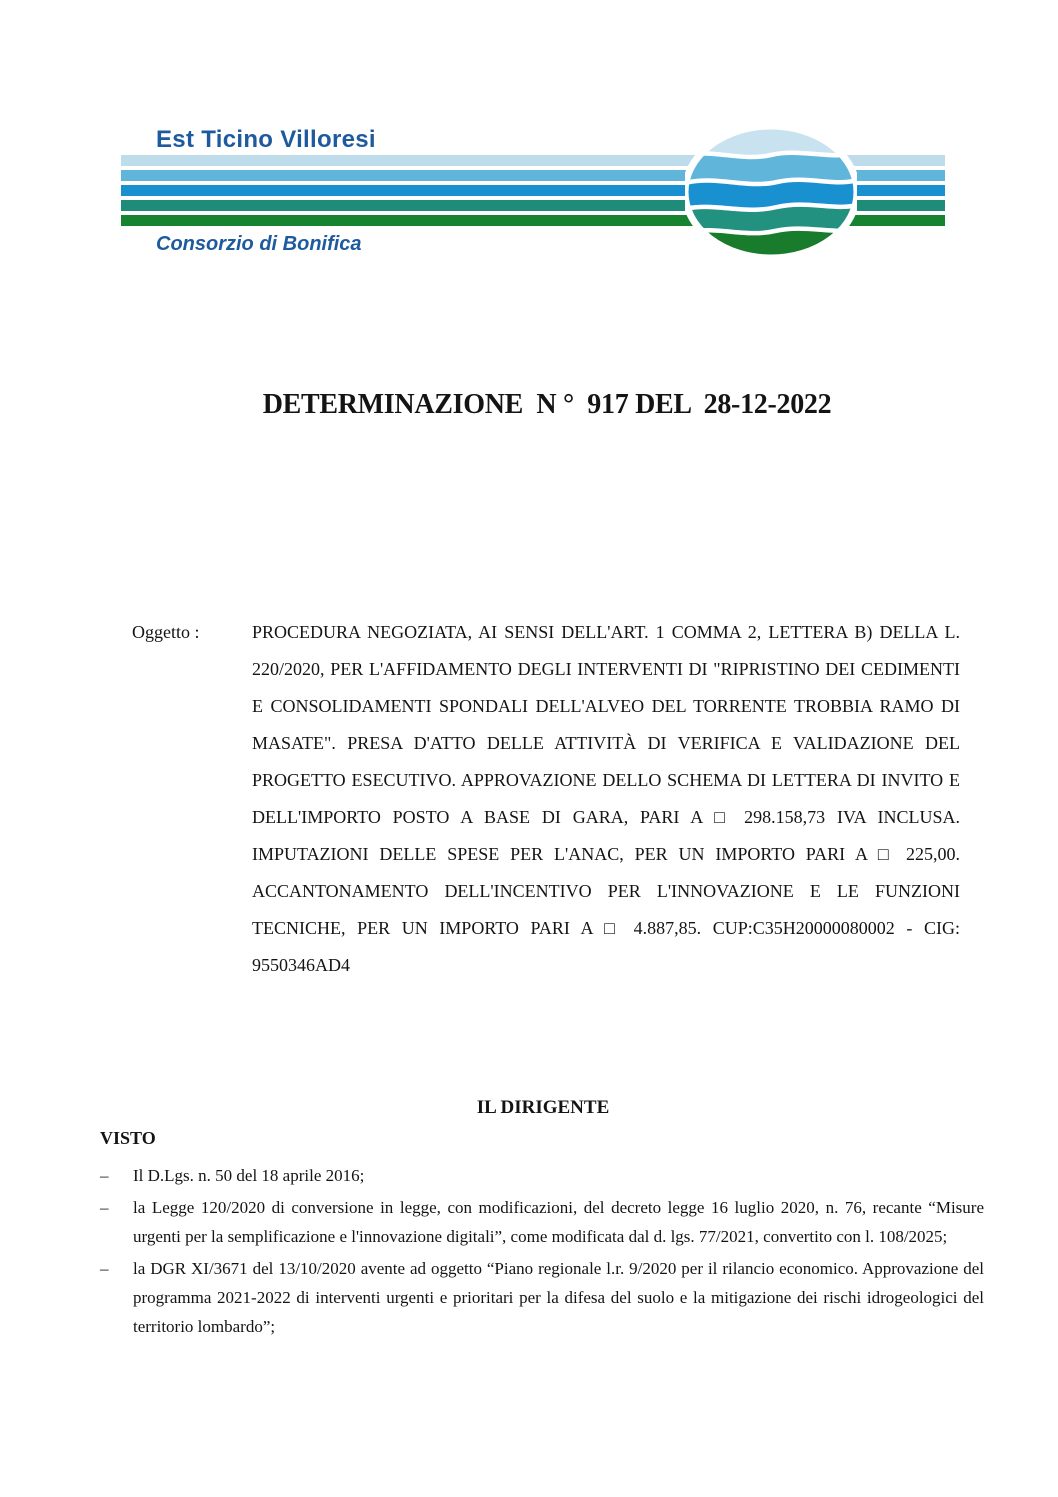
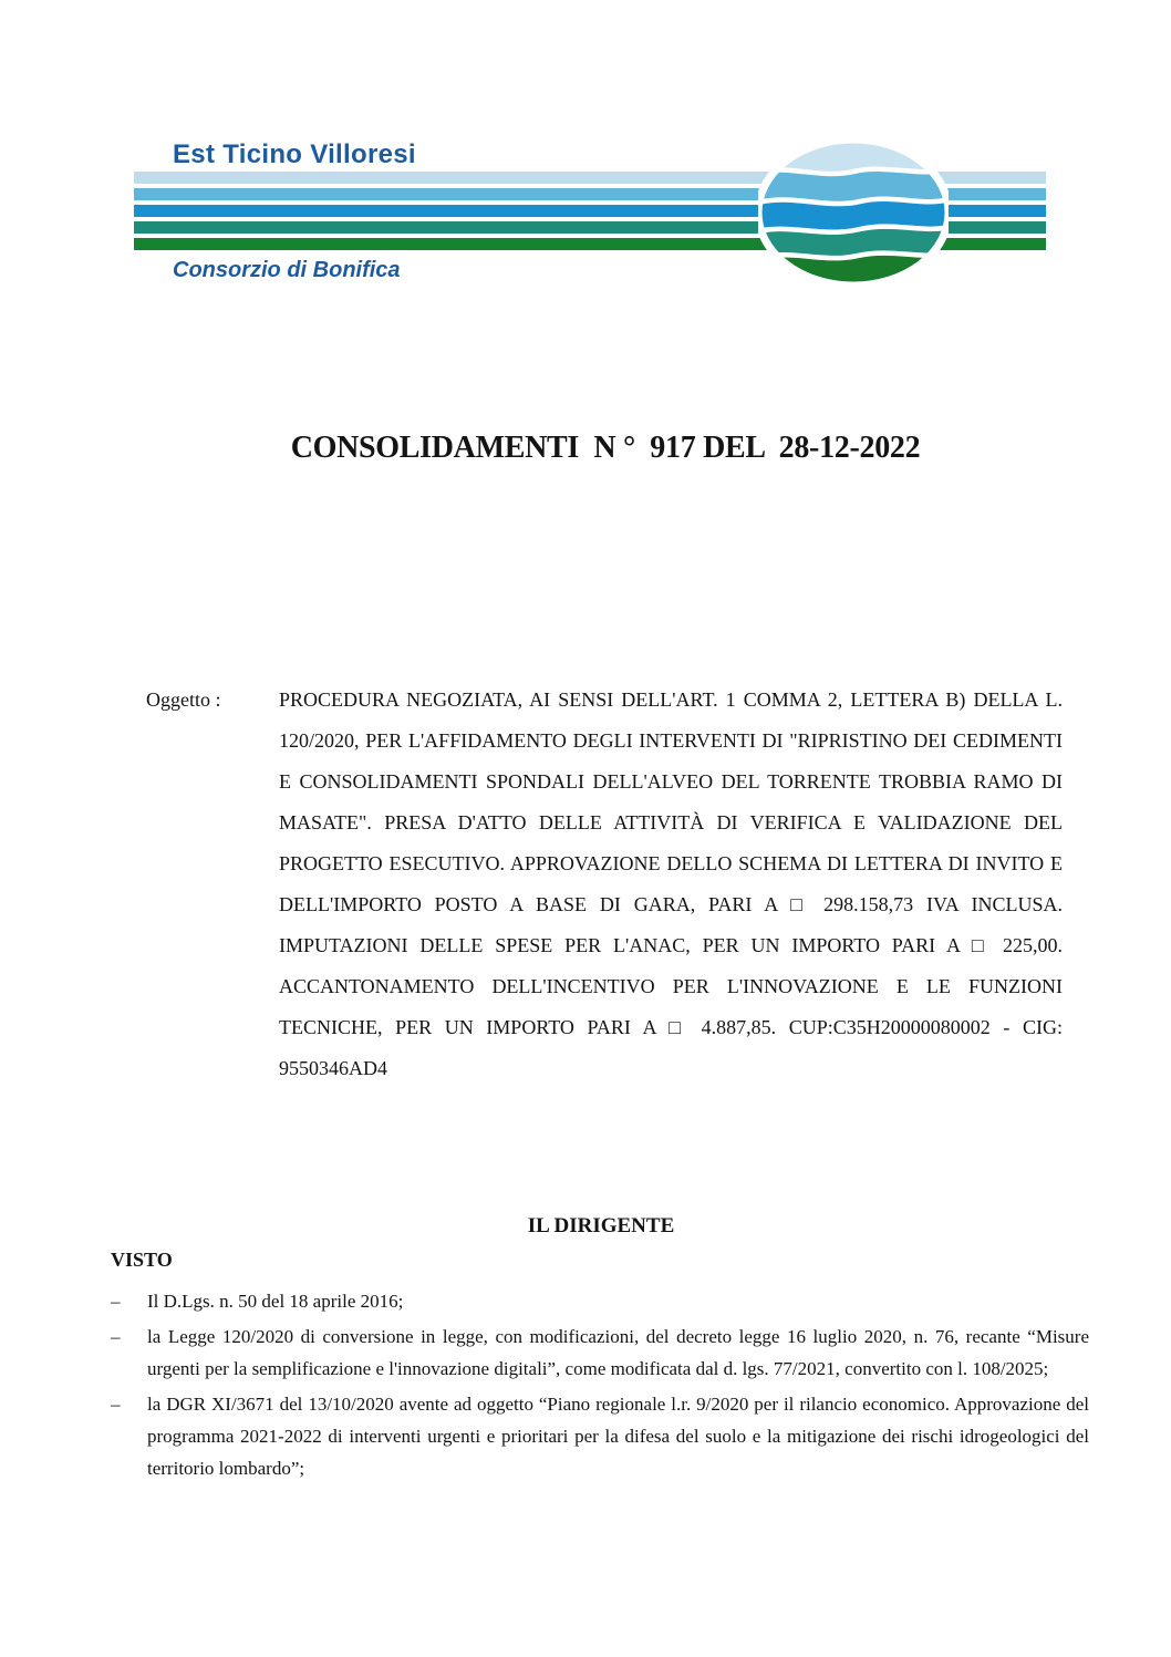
  Est Ticino Villoresi
  Consorzio di Bonifica
- DETERMINAZIONE N ° 917 DEL 28-12-2022
+ CONSOLIDAMENTI N ° 917 DEL 28-12-2022
  Oggetto :
- PROCEDURA NEGOZIATA, AI SENSI DELL'ART. 1 COMMA 2, LETTERA B) DELLA L. 220/2020, PER L'AFFIDAMENTO DEGLI INTERVENTI DI "RIPRISTINO DEI CEDIMENTI E CONSOLIDAMENTI SPONDALI DELL'ALVEO DEL TORRENTE TROBBIA RAMO DI MASATE". PRESA D'ATTO DELLE ATTIVITÀ DI VERIFICA E VALIDAZIONE DEL PROGETTO ESECUTIVO. APPROVAZIONE DELLO SCHEMA DI LETTERA DI INVITO E DELL'IMPORTO POSTO A BASE DI GARA, PARI A □ 298.158,73 IVA INCLUSA. IMPUTAZIONI DELLE SPESE PER L'ANAC, PER UN IMPORTO PARI A □ 225,00. ACCANTONAMENTO DELL'INCENTIVO PER L'INNOVAZIONE E LE FUNZIONI TECNICHE, PER UN IMPORTO PARI A □ 4.887,85. CUP:C35H20000080002 - CIG: 9550346AD4
+ PROCEDURA NEGOZIATA, AI SENSI DELL'ART. 1 COMMA 2, LETTERA B) DELLA L. 120/2020, PER L'AFFIDAMENTO DEGLI INTERVENTI DI "RIPRISTINO DEI CEDIMENTI E CONSOLIDAMENTI SPONDALI DELL'ALVEO DEL TORRENTE TROBBIA RAMO DI MASATE". PRESA D'ATTO DELLE ATTIVITÀ DI VERIFICA E VALIDAZIONE DEL PROGETTO ESECUTIVO. APPROVAZIONE DELLO SCHEMA DI LETTERA DI INVITO E DELL'IMPORTO POSTO A BASE DI GARA, PARI A □ 298.158,73 IVA INCLUSA. IMPUTAZIONI DELLE SPESE PER L'ANAC, PER UN IMPORTO PARI A □ 225,00. ACCANTONAMENTO DELL'INCENTIVO PER L'INNOVAZIONE E LE FUNZIONI TECNICHE, PER UN IMPORTO PARI A □ 4.887,85. CUP:C35H20000080002 - CIG: 9550346AD4
  IL DIRIGENTE
  VISTO
  –
  Il D.Lgs. n. 50 del 18 aprile 2016;
  –
  la Legge 120/2020 di conversione in legge, con modificazioni, del decreto legge 16 luglio 2020, n. 76, recante “Misure urgenti per la semplificazione e l'innovazione digitali”, come modificata dal d. lgs. 77/2021, convertito con l. 108/2025;
  –
  la DGR XI/3671 del 13/10/2020 avente ad oggetto “Piano regionale l.r. 9/2020 per il rilancio economico. Approvazione del programma 2021-2022 di interventi urgenti e prioritari per la difesa del suolo e la mitigazione dei rischi idrogeologici del territorio lombardo”;
